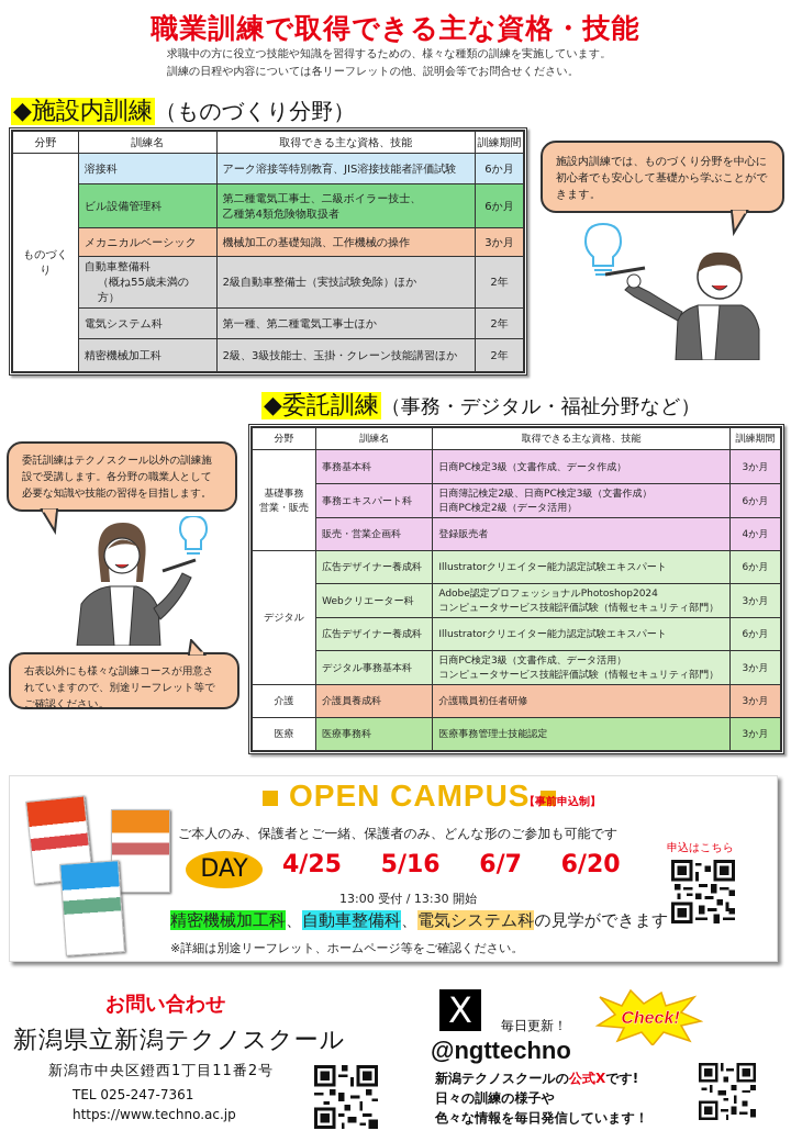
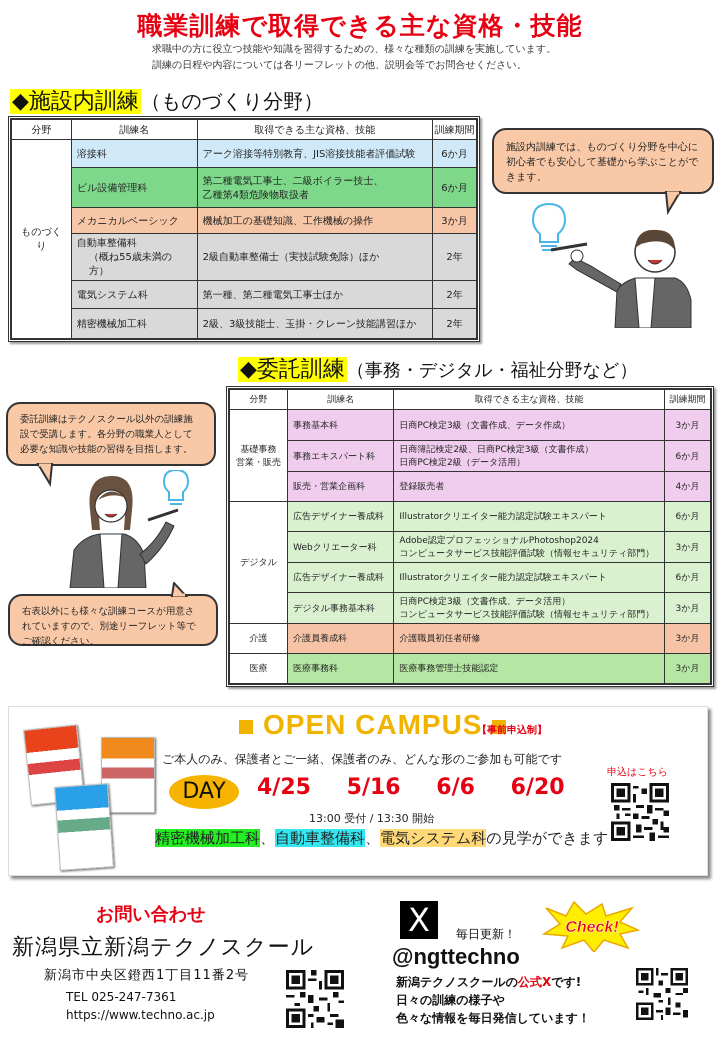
  職業訓練で取得できる主な資格・技能
  求職中の方に役立つ技能や知識を習得するための、様々な種類の訓練を実施しています。
  訓練の日程や内容については各リーフレットの他、説明会等でお問合せください。
  ◆施設内訓練（ものづくり分野）
  分野	訓練名	取得できる主な資格、技能	訓練期間
  ものづくり	溶接科	アーク溶接等特別教育、JIS溶接技能者評価試験	6か月
  ビル設備管理科	第二種電気工事士、二級ボイラー技士、 乙種第4類危険物取扱者	6か月
  メカニカルベーシック	機械加工の基礎知識、工作機械の操作	3か月
  自動車整備科 （概ね55歳未満の方）	2級自動車整備士（実技試験免除）ほか	2年
  電気システム科	第一種、第二種電気工事士ほか	2年
  精密機械加工科	2級、3級技能士、玉掛・クレーン技能講習ほか	2年
  施設内訓練では、ものづくり分野を中心に初心者でも安心して基礎から学ぶことができます。
  ◆委託訓練（事務・デジタル・福祉分野など）
  分野	訓練名	取得できる主な資格、技能	訓練期間
  基礎事務 営業・販売	事務基本科	日商PC検定3級（文書作成、データ作成）	3か月
  事務エキスパート科	日商簿記検定2級、日商PC検定3級（文書作成） 日商PC検定2級（データ活用）	6か月
  販売・営業企画科	登録販売者	4か月
  デジタル	広告デザイナー養成科	Illustratorクリエイター能力認定試験エキスパート	6か月
  Webクリエーター科	Adobe認定プロフェッショナルPhotoshop2024 コンピュータサービス技能評価試験（情報セキュリティ部門）	3か月
  広告デザイナー養成科	Illustratorクリエイター能力認定試験エキスパート	6か月
  デジタル事務基本科	日商PC検定3級（文書作成、データ活用） コンピュータサービス技能評価試験（情報セキュリティ部門）	3か月
  介護	介護員養成科	介護職員初任者研修	3か月
  医療	医療事務科	医療事務管理士技能認定	3か月
  委託訓練はテクノスクール以外の訓練施設で受講します。各分野の職業人として必要な知識や技能の習得を目指します。
  右表以外にも様々な訓練コースが用意されていますので、別途リーフレット等でご確認ください。
  OPEN CAMPUS
  【事前申込制】
  ご本人のみ、保護者とご一緒、保護者のみ、どんな形のご参加も可能です
  DAY
- 4/25 5/16 6/7 6/20
+ 4/25 5/16 6/6 6/20
  13:00 受付 / 13:30 開始
  精密機械加工科、自動車整備科、電気システム科の見学ができます
- ※詳細は別途リーフレット、ホームページ等をご確認ください。
  申込はこちら
  お問い合わせ
  新潟県立新潟テクノスクール
  新潟市中央区鐙西1丁目11番2号
  TEL 025-247-7361
  https://www.techno.ac.jp
  X
  毎日更新！
  @ngttechno
  Check!
  新潟テクノスクールの公式Xです!
  日々の訓練の様子や
  色々な情報を毎日発信しています！
